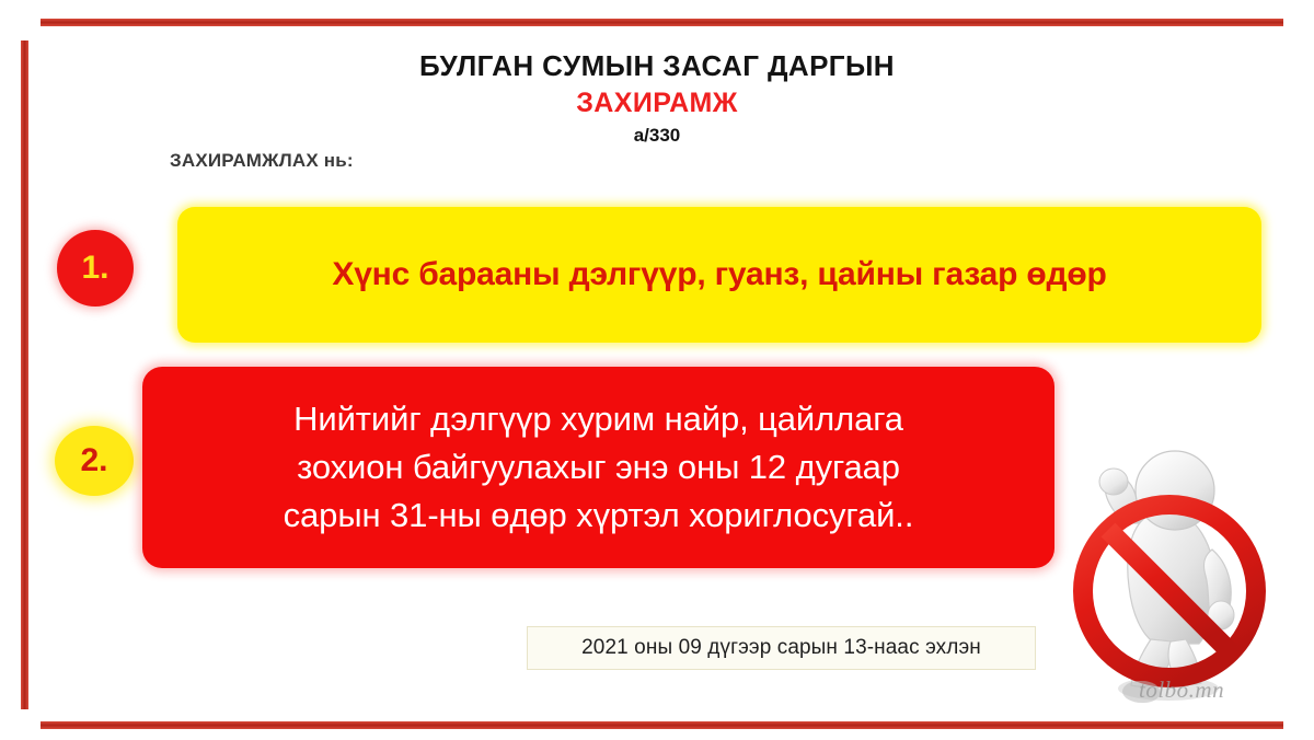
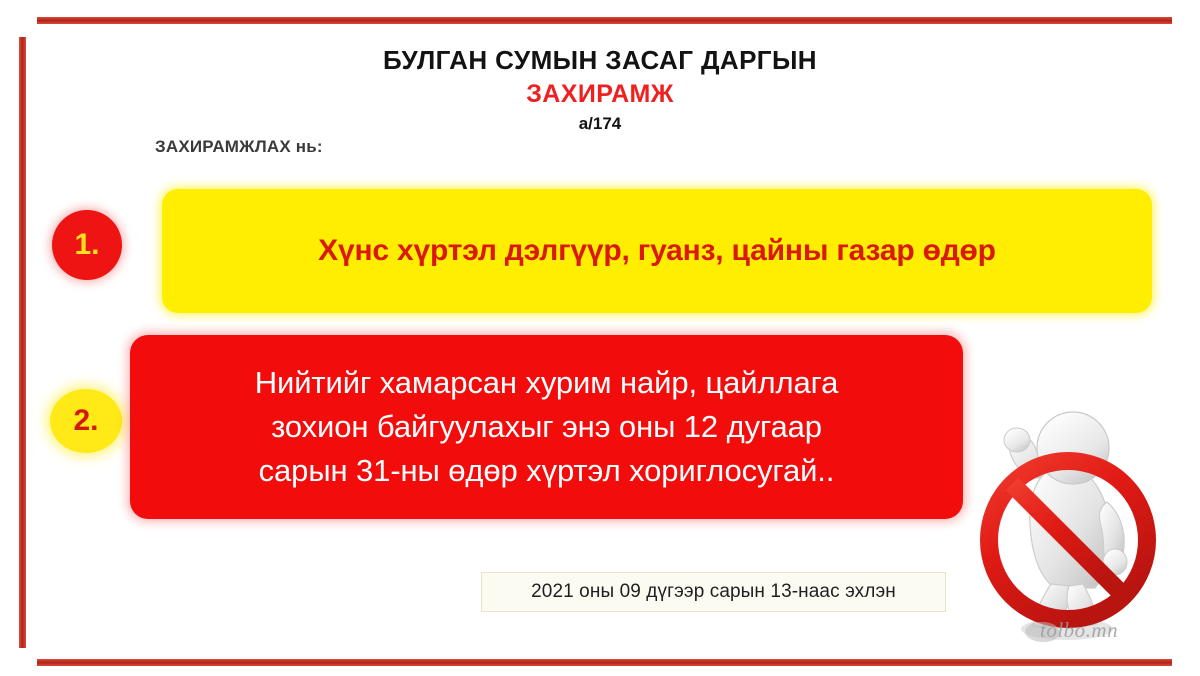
  БУЛГАН СУМЫН ЗАСАГ ДАРГЫН
  ЗАХИРАМЖ
- а/330
+ а/174
  ЗАХИРАМЖЛАХ нь:
  1.
- Хүнс барааны дэлгүүр, гуанз, цайны газар өдөр
+ Хүнс хүртэл дэлгүүр, гуанз, цайны газар өдөр
  2.
- Нийтийг дэлгүүр хурим найр, цайллага
+ Нийтийг хамарсан хурим найр, цайллага
  зохион байгуулахыг энэ оны 12 дугаар
  сарын 31-ны өдөр хүртэл хориглосугай..
  2021 оны 09 дүгээр сарын 13-наас эхлэн
  tolbo.mn
